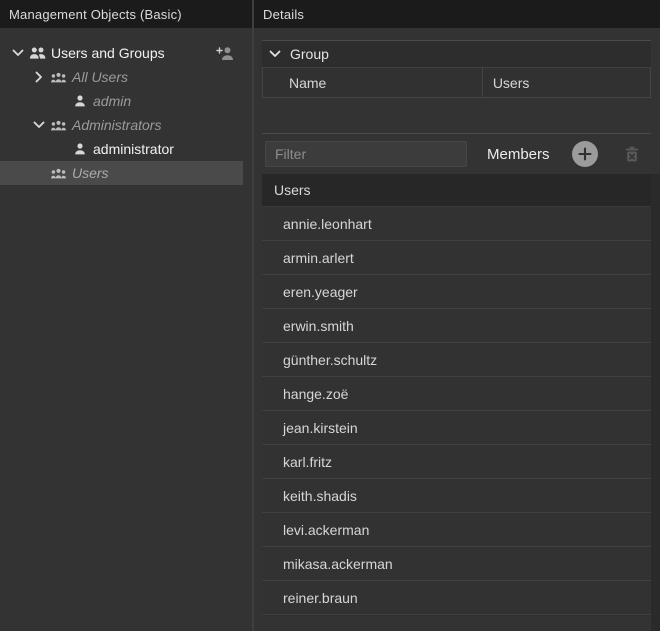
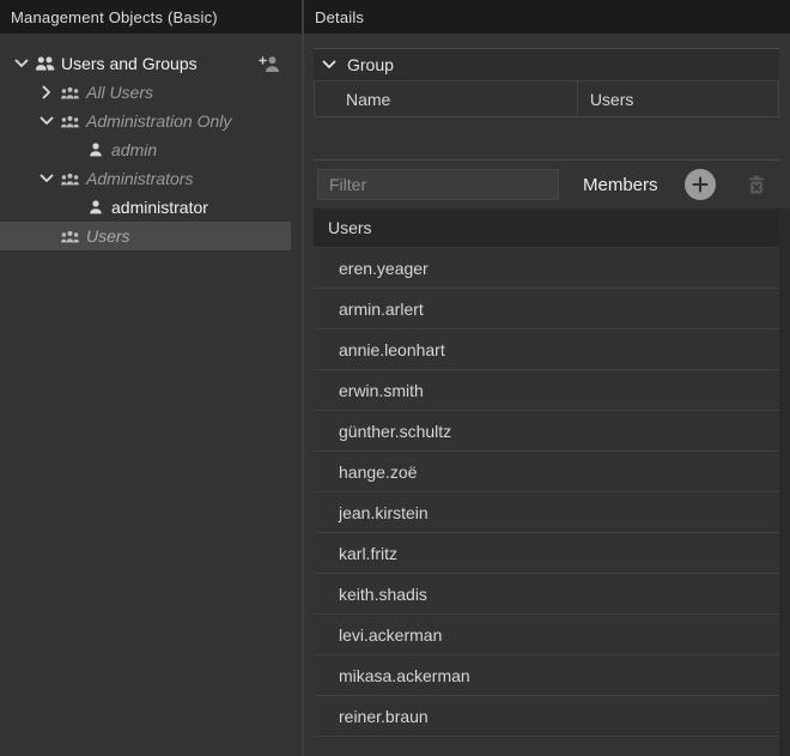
  Management Objects (Basic)
  Users and Groups
  All Users
+ Administration Only
  admin
  Administrators
  administrator
  Users
  Details
  Group
  Name
  Users
  Filter
  Members
  Users
- annie.leonhart
+ eren.yeager
  armin.arlert
- eren.yeager
+ annie.leonhart
  erwin.smith
  günther.schultz
  hange.zoë
  jean.kirstein
  karl.fritz
  keith.shadis
  levi.ackerman
  mikasa.ackerman
  reiner.braun
